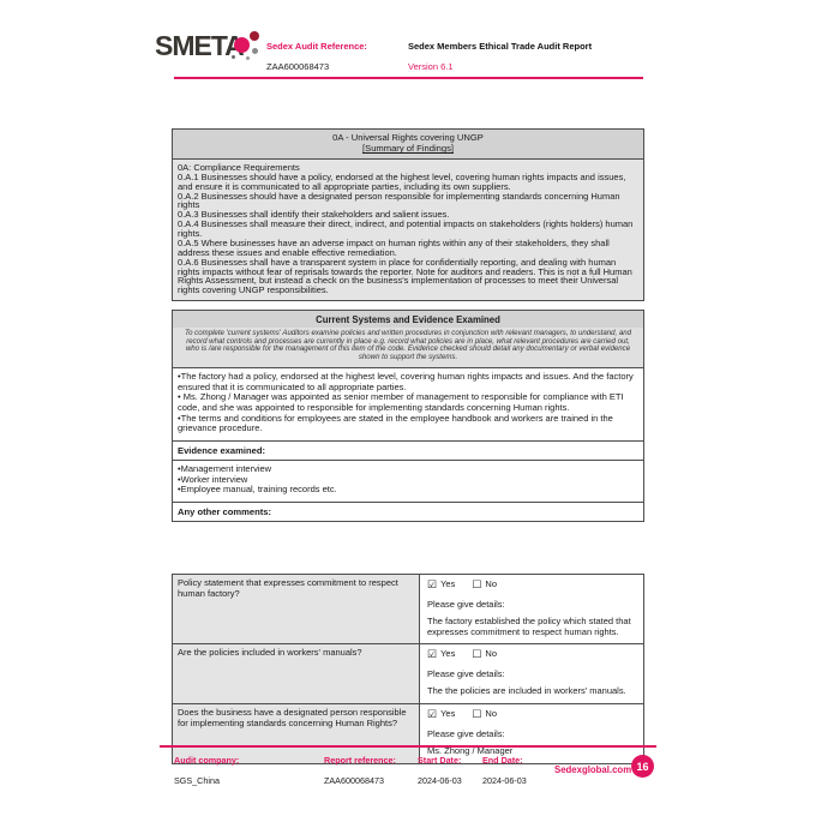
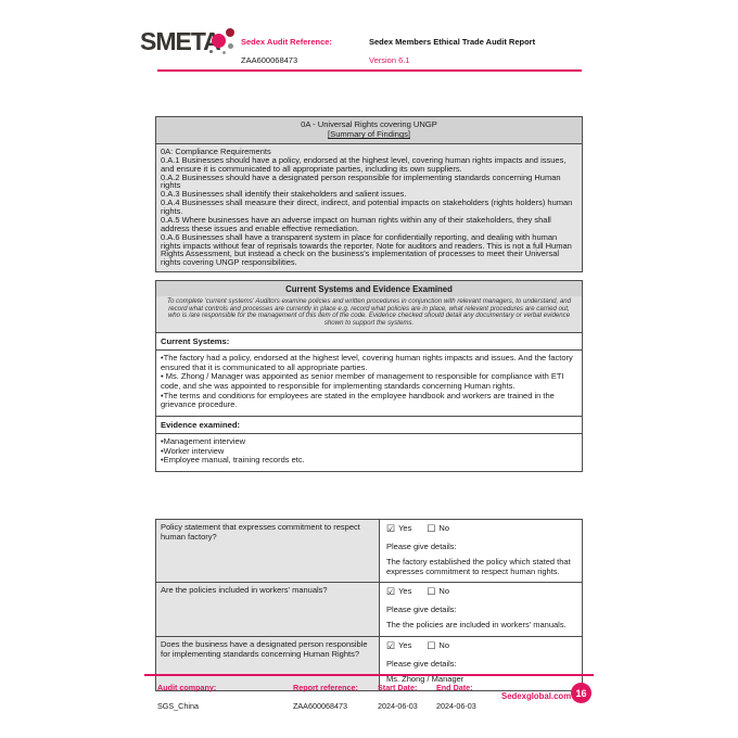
  SMET
  Sedex Audit Reference:
  ZAA600068473
  Sedex Members Ethical Trade Audit Report
  Version 6.1
  0A - Universal Rights covering UNGP
  [Summary of Findings]
  0A: Compliance Requirements
  0.A.1 Businesses should have a policy, endorsed at the highest level, covering human rights impacts and issues, and ensure it is communicated to all appropriate parties, including its own suppliers.
  0.A.2 Businesses should have a designated person responsible for implementing standards concerning Human rights
  0.A.3 Businesses shall identify their stakeholders and salient issues.
  0.A.4 Businesses shall measure their direct, indirect, and potential impacts on stakeholders (rights holders) human rights.
  0.A.5 Where businesses have an adverse impact on human rights within any of their stakeholders, they shall address these issues and enable effective remediation.
  0.A.6 Businesses shall have a transparent system in place for confidentially reporting, and dealing with human rights impacts without fear of reprisals towards the reporter. Note for auditors and readers. This is not a full Human Rights Assessment, but instead a check on the business's implementation of processes to meet their Universal rights covering UNGP responsibilities.
  Current Systems and Evidence Examined
+ Current Systems:
  •The factory had a policy, endorsed at the highest level, covering human rights impacts and issues. And the factory ensured that it is communicated to all appropriate parties.
  • Ms. Zhong / Manager was appointed as senior member of management to responsible for compliance with ETI code, and she was appointed to responsible for implementing standards concerning Human rights.
  •The terms and conditions for employees are stated in the employee handbook and workers are trained in the grievance procedure.
  Evidence examined:
  •Management interview
  •Worker interview
  •Employee manual, training records etc.
- Any other comments:
  Policy statement that expresses commitment to respect human factory?
  ☑ Yes ☐ No
  Please give details:
  The factory established the policy which stated that expresses commitment to respect human rights.
  Are the policies included in workers' manuals?
  ☑ Yes ☐ No
  Please give details:
  The the policies are included in workers' manuals.
  Does the business have a designated person responsible for implementing standards concerning Human Rights?
  ☑ Yes ☐ No
  Please give details:
  Ms. Zhong / Manager
  Audit company:
  SGS_China
  Report reference:
  ZAA600068473
  Start Date:
  2024-06-03
  End Date:
  2024-06-03
  Sedexglobal.com
  16
